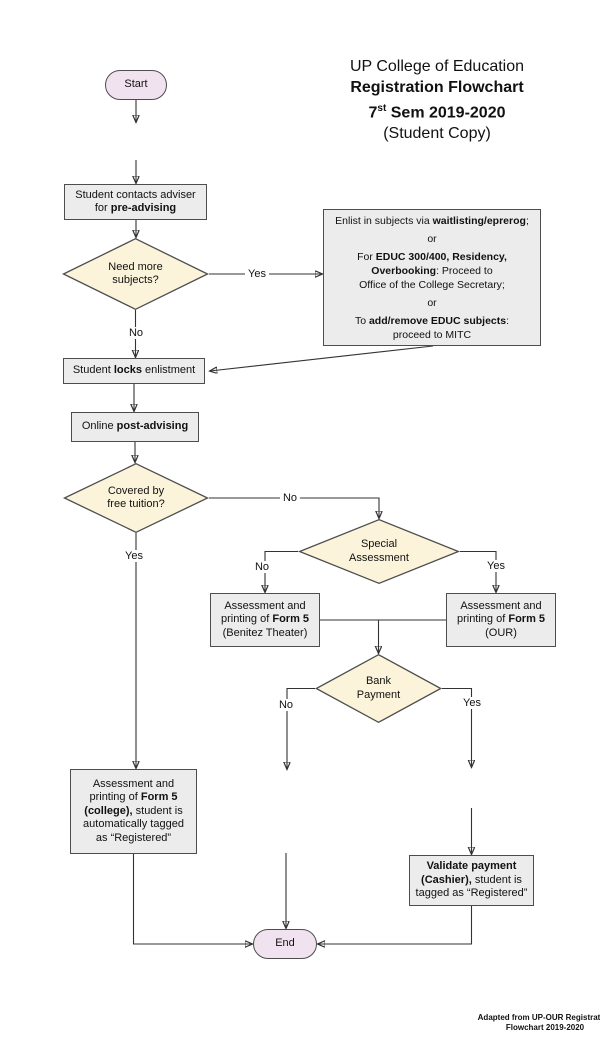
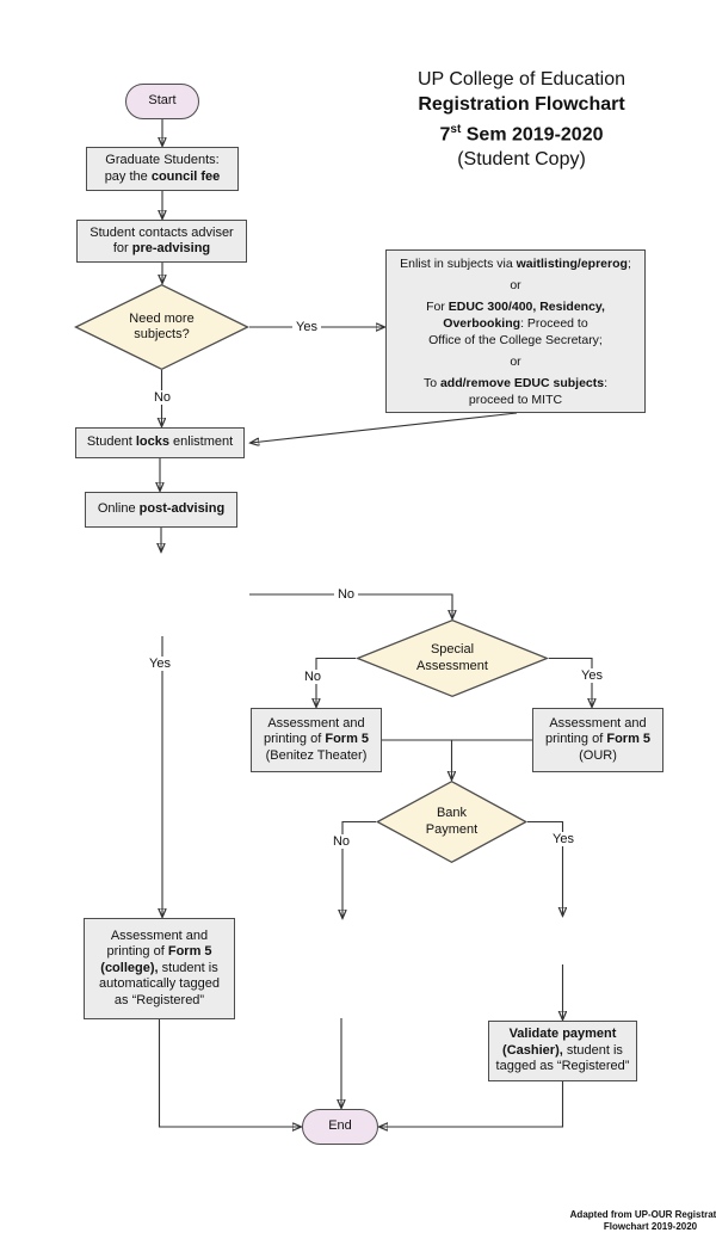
  UP College of Education
  Registration Flowchart
  7st Sem 2019-2020
  (Student Copy)
  Start
+ Graduate Students:
+ pay the council fee
  Student contacts adviser
  for pre-advising
  Need more
  subjects?
  Enlist in subjects via waitlisting/eprerog;
  or
  For EDUC 300/400, Residency,
  Overbooking: Proceed to
  Office of the College Secretary;
  or
  To add/remove EDUC subjects:
  proceed to MITC
  Student locks enlistment
  Online post-advising
- Covered by
- free tuition?
  Special
  Assessment
  Assessment and
  printing of Form 5
  (Benitez Theater)
  Assessment and
  printing of Form 5
  (OUR)
  Bank
  Payment
  Assessment and
  printing of Form 5
  (college), student is
  automatically tagged
  as “Registered”
  Validate payment
  (Cashier), student is
  tagged as “Registered”
  End
  Yes
  No
  No
  Yes
  No
  Yes
  No
  Yes
  Adapted from UP-OUR Registrat
  Flowchart 2019-2020
